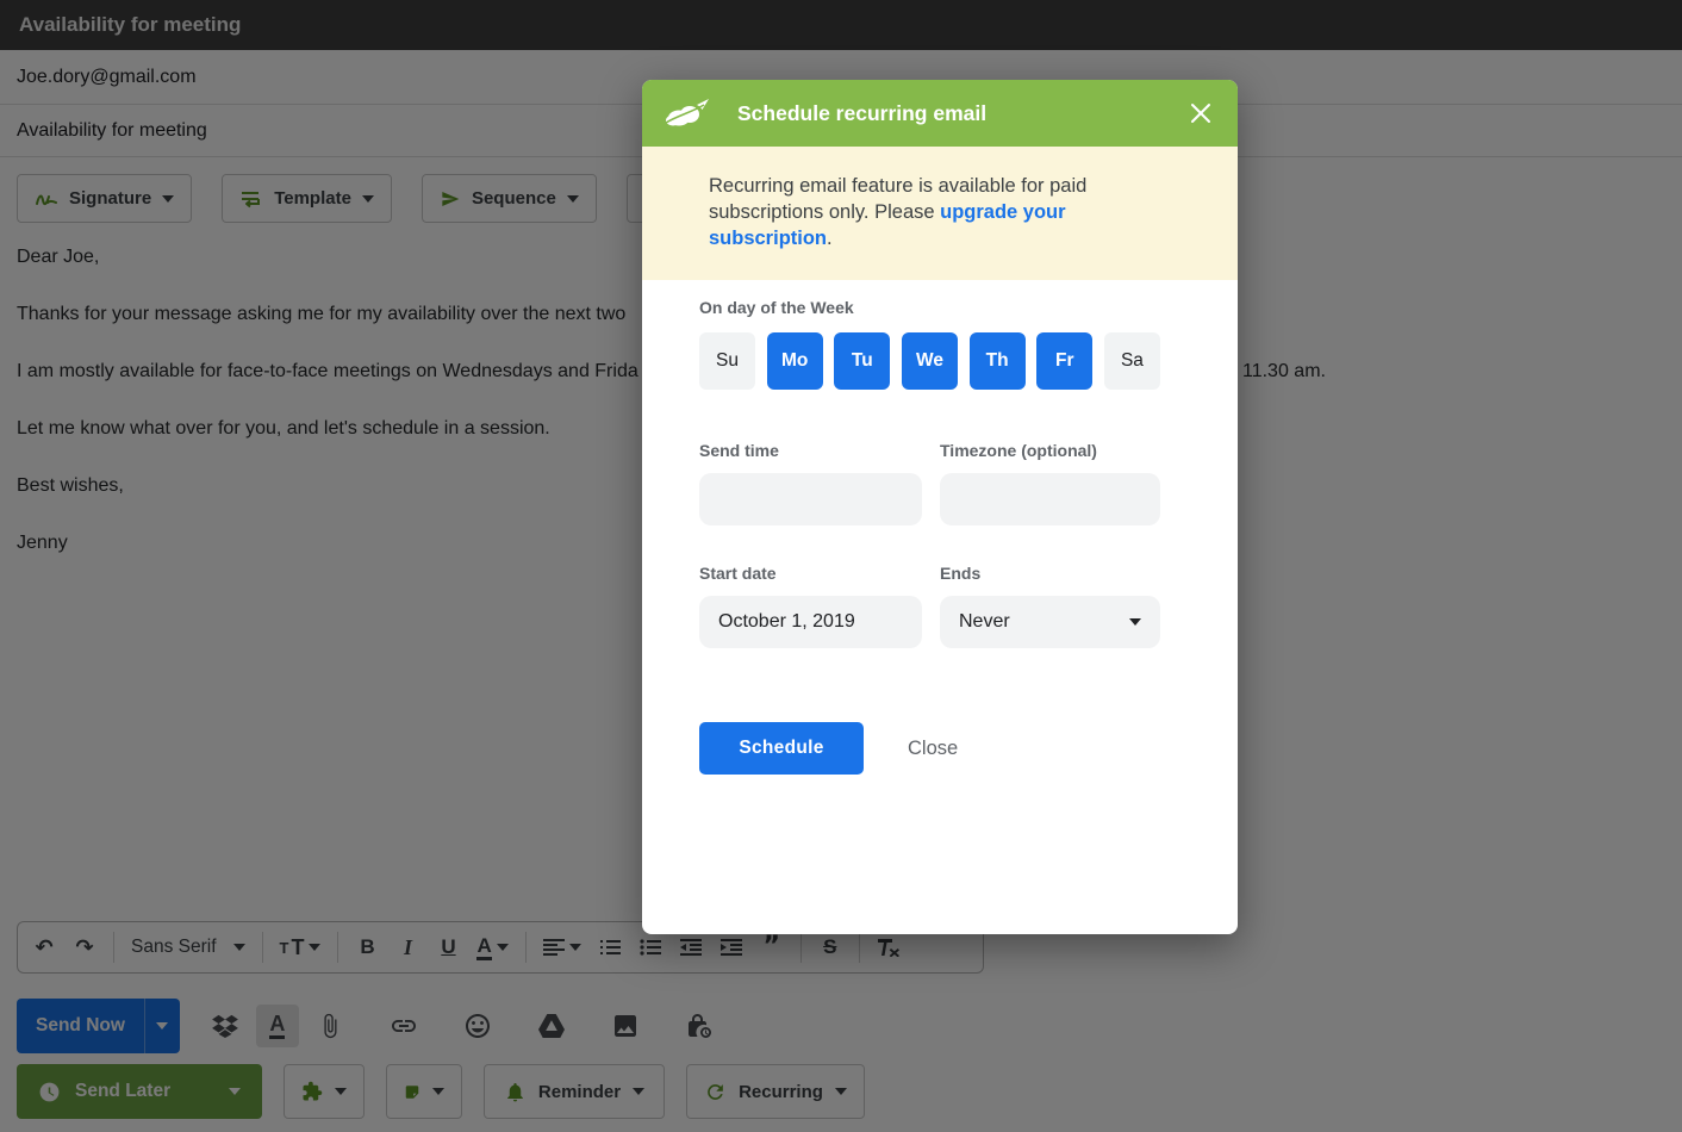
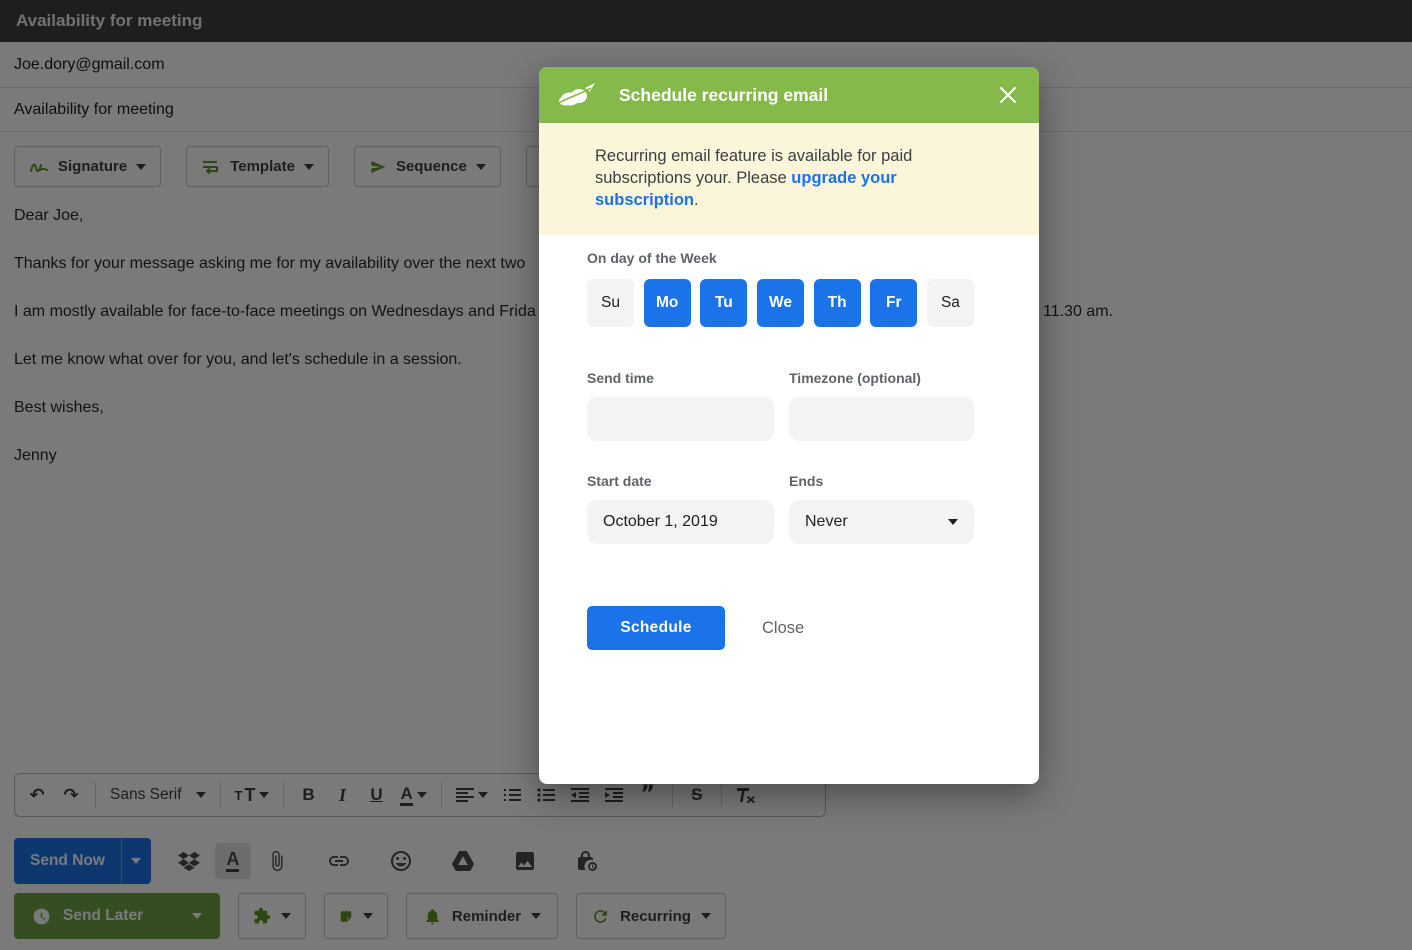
  Availability for meeting
  Joe.dory@gmail.com
  Availability for meeting
  Signature
  Template
  Sequence
  Dear Joe,
  Thanks for your message asking me for my availability over the next two
  I am mostly available for face-to-face meetings on Wednesdays and Frida
  11.30 am.
  Let me know what over for you, and let's schedule in a session.
  Best wishes,
  Jenny
  ↶
  ↷
  Sans Serif
  T
  T
  B
  I
  U
  A
  ”
  S
  Send Now
  A
  Send Later
  Reminder
  Recurring
  Schedule recurring email
- Recurring email feature is available for paid subscriptions only. Please upgrade your subscription.
+ Recurring email feature is available for paid subscriptions your. Please upgrade your subscription.
  On day of the Week
  Su
  Mo
  Tu
  We
  Th
  Fr
  Sa
  Send time
  Timezone (optional)
  Start date
  October 1, 2019
  Ends
  Never
  Schedule
  Close
